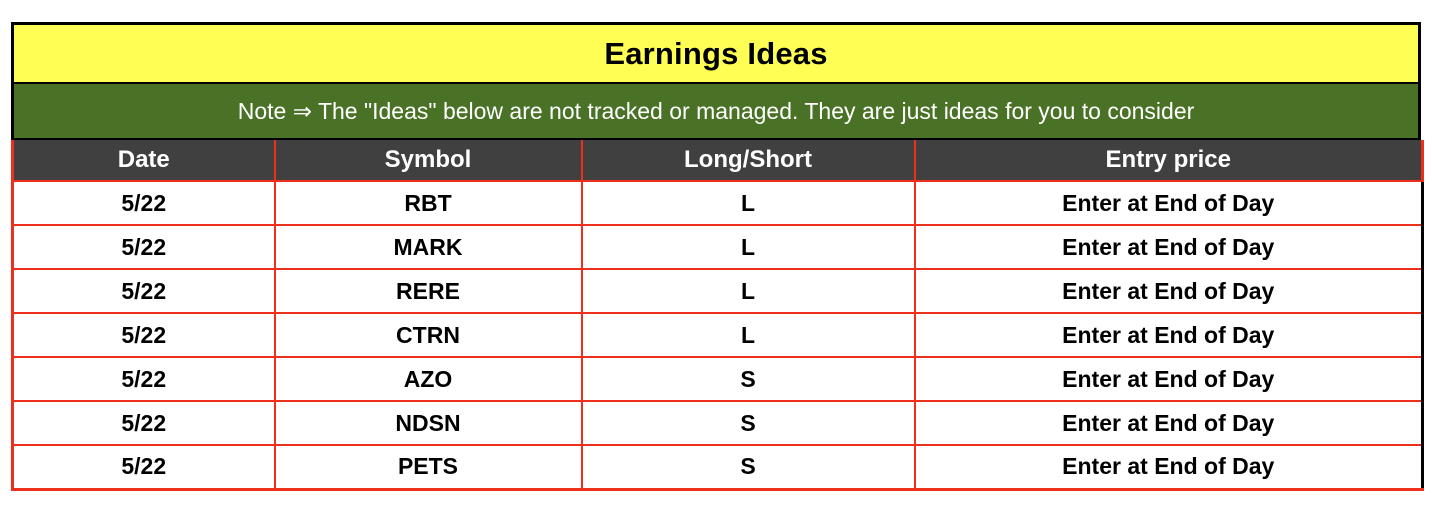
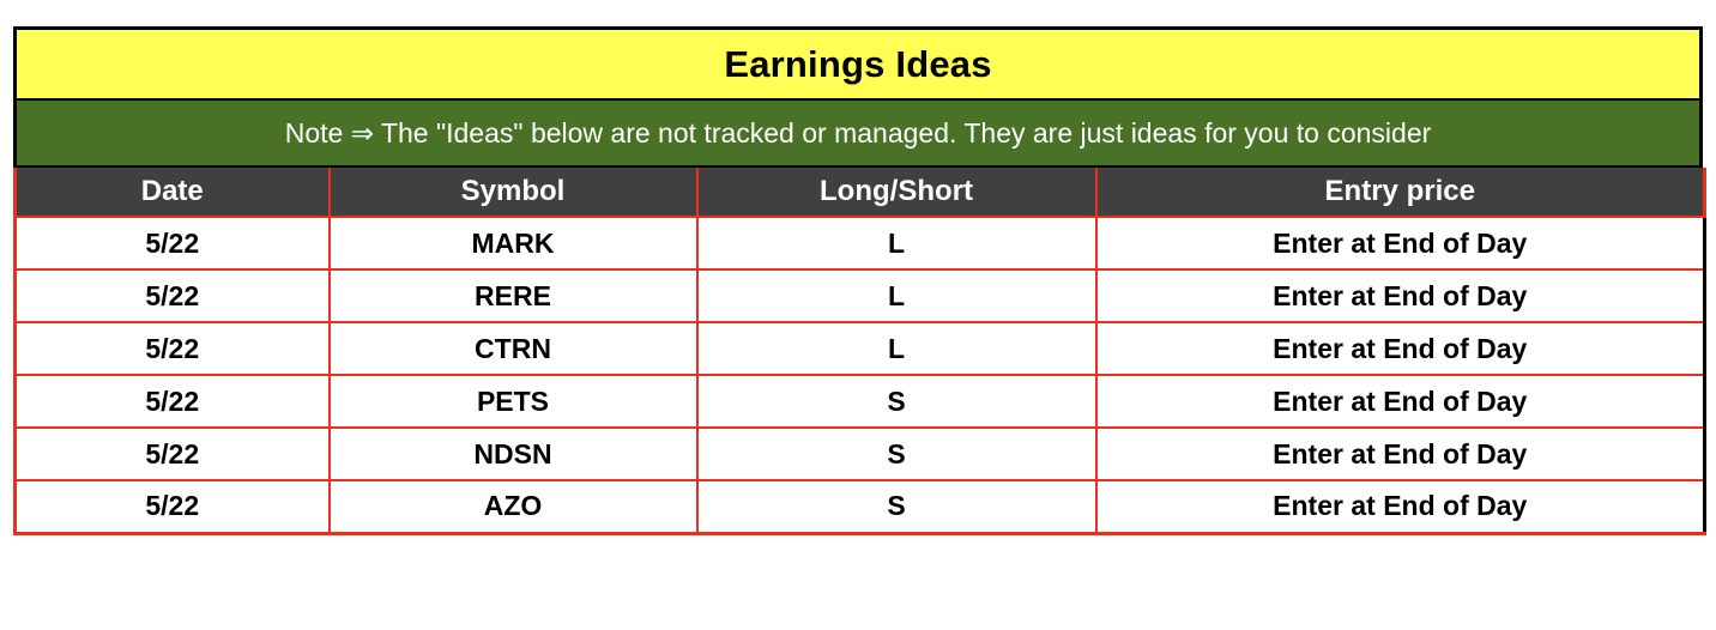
  Earnings Ideas
  Note ⇒ The "Ideas" below are not tracked or managed. They are just ideas for you to consider
  Date	Symbol	Long/Short	Entry price
- 5/22	RBT	L	Enter at End of Day
  5/22	MARK	L	Enter at End of Day
  5/22	RERE	L	Enter at End of Day
  5/22	CTRN	L	Enter at End of Day
- 5/22	AZO	S	Enter at End of Day
+ 5/22	PETS	S	Enter at End of Day
  5/22	NDSN	S	Enter at End of Day
- 5/22	PETS	S	Enter at End of Day
+ 5/22	AZO	S	Enter at End of Day
